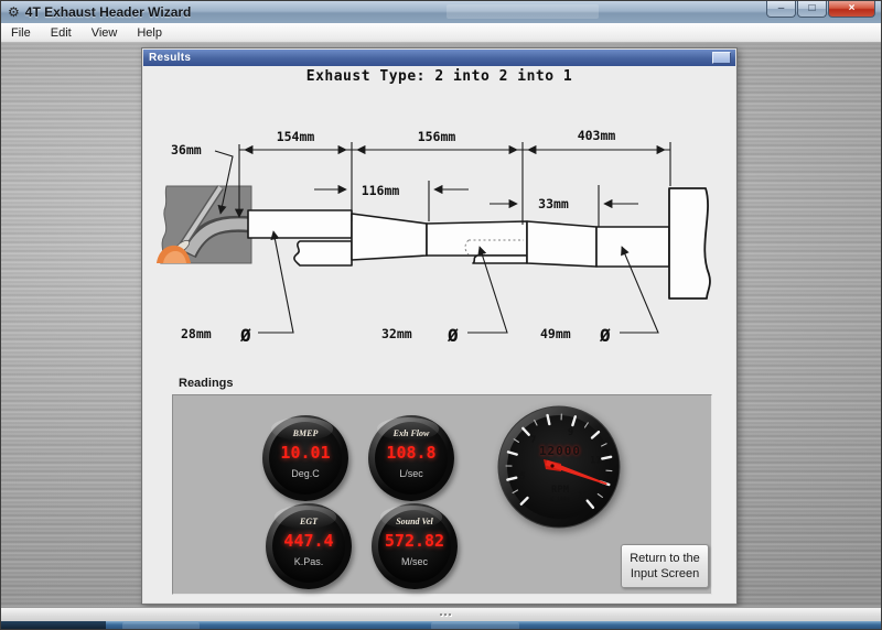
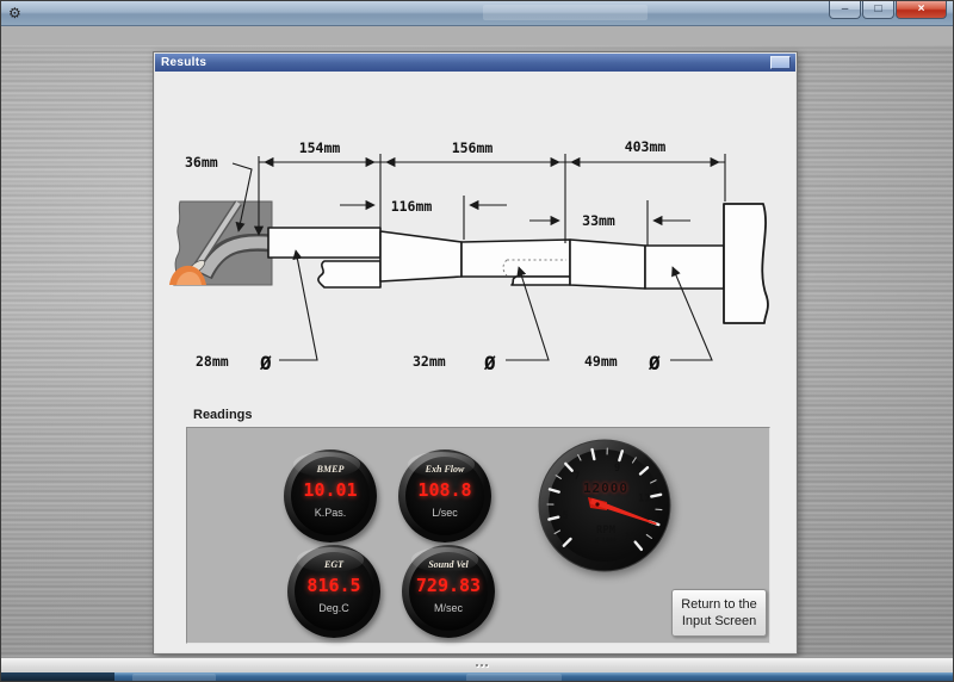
  ⚙
- 4T Exhaust Header Wizard
  –
  □
  ×
- File
- Edit
- View
- Help
  Results
- Exhaust Type: 2 into 2 into 1
  36mm
  154mm
  156mm
  403mm
  116mm
  33mm
  28mm
  Ø
  32mm
  Ø
  49mm
  Ø
  Readings
  10.01
- Deg.C
+ K.Pas.
  108.8
  L/sec
- 447.4
+ 816.5
- K.Pas.
+ Deg.C
- 572.82
+ 729.83
  M/sec
  11
  13
  12000
  Return to the
  Input Screen
